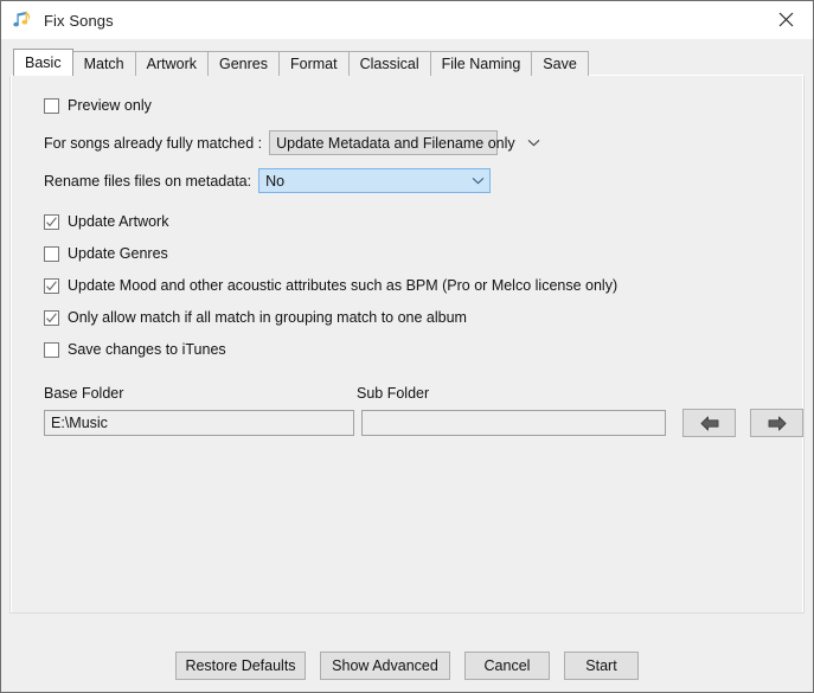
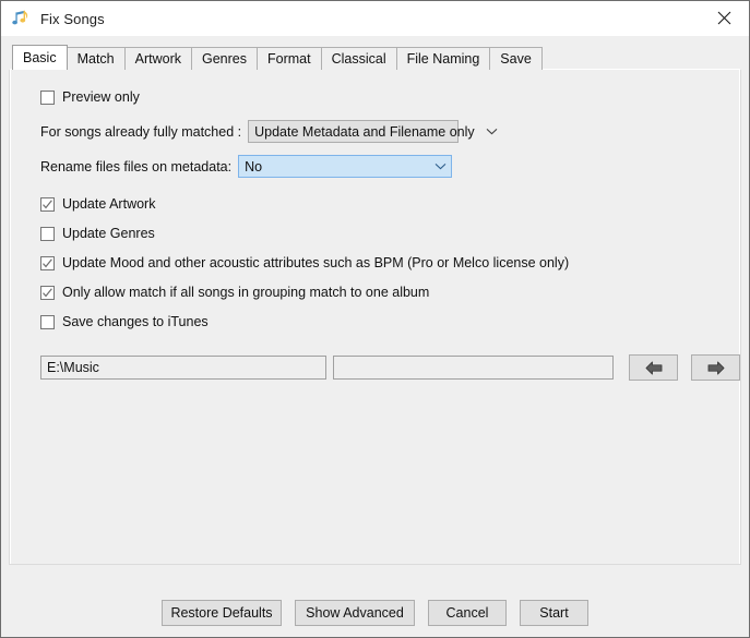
  Fix Songs
  Basic
  Match
  Artwork
  Genres
  Format
  Classical
  File Naming
  Save
  Preview only
  For songs already fully matched :
  Update Metadata and Filename only
  Rename files files on metadata:
  No
  Update Artwork
  Update Genres
  Update Mood and other acoustic attributes such as BPM (Pro or Melco license only)
- Only allow match if all match in grouping match to one album
+ Only allow match if all songs in grouping match to one album
  Save changes to iTunes
- Base Folder
- Sub Folder
  E:\Music
  Restore Defaults
  Show Advanced
  Cancel
  Start
